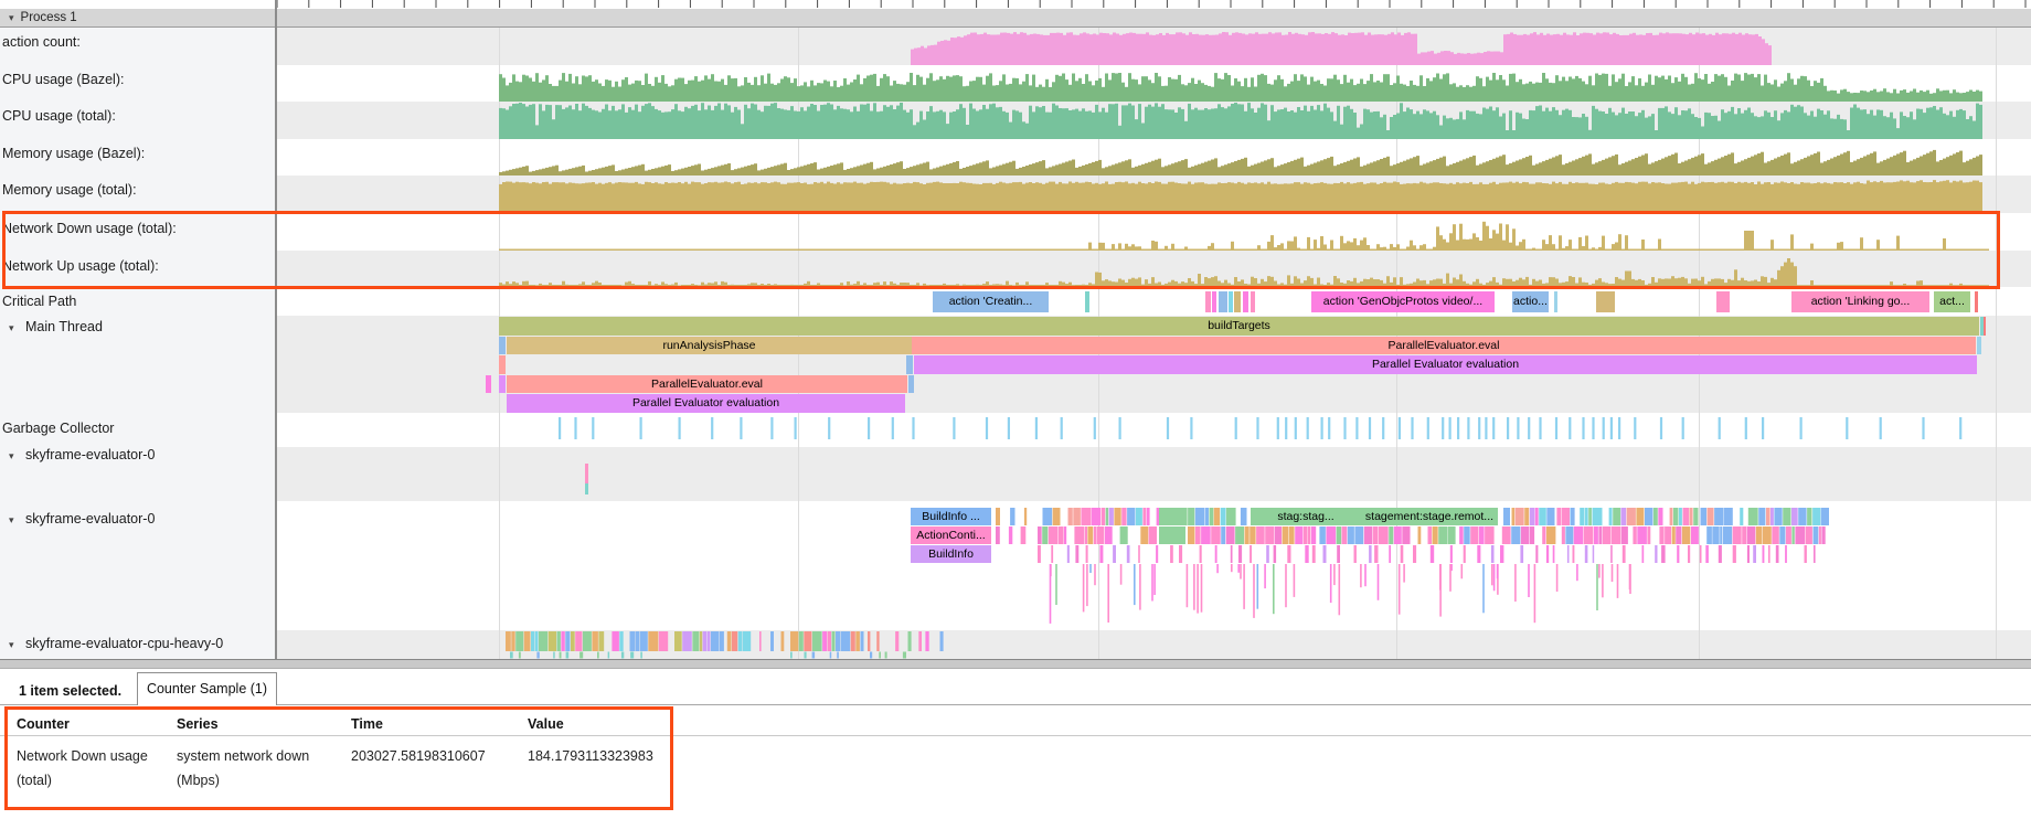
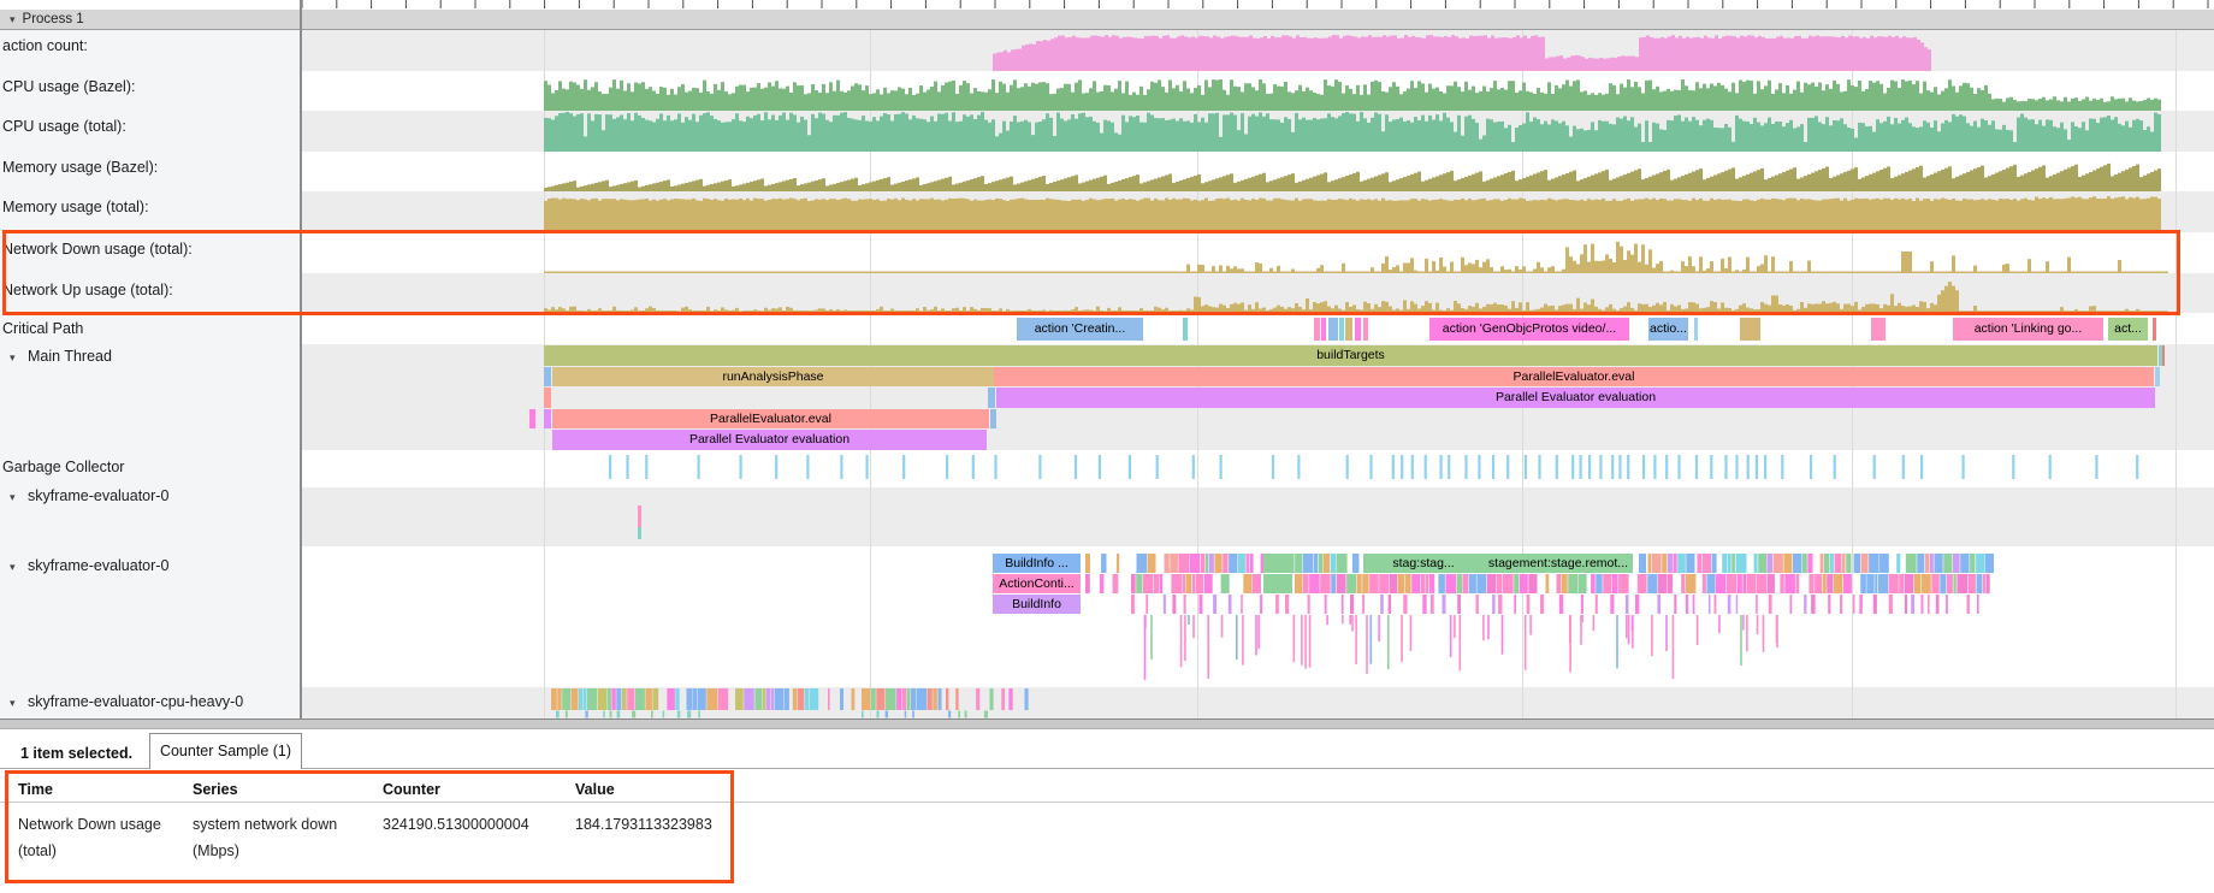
  ▾ Process 1
  action count:
  CPU usage (Bazel):
  CPU usage (total):
  Memory usage (Bazel):
  Memory usage (total):
  Network Down usage (total):
  Network Up usage (total):
  Critical Path
  ▾ Main Thread
  Garbage Collector
  ▾ skyframe-evaluator-0
  ▾ skyframe-evaluator-0
  ▾ skyframe-evaluator-cpu-heavy-0
  1 item selected.
  Counter Sample (1)
- Counter
+ Time
  Series
- Time
+ Counter
  Value
  Network Down usage
  (total)
  system network down
  (Mbps)
- 203027.58198310607
+ 324190.51300000004
  184.1793113323983
  action 'Creatin...
  action 'GenObjcProtos video/...
  actio...
  action 'Linking go...
  act...
  buildTargets
  runAnalysisPhase
  ParallelEvaluator.eval
  Parallel Evaluator evaluation
  ParallelEvaluator.eval
  Parallel Evaluator evaluation
  BuildInfo ...
  stag:stag...
  stagement:stage.remot...
  ActionConti...
  BuildInfo
